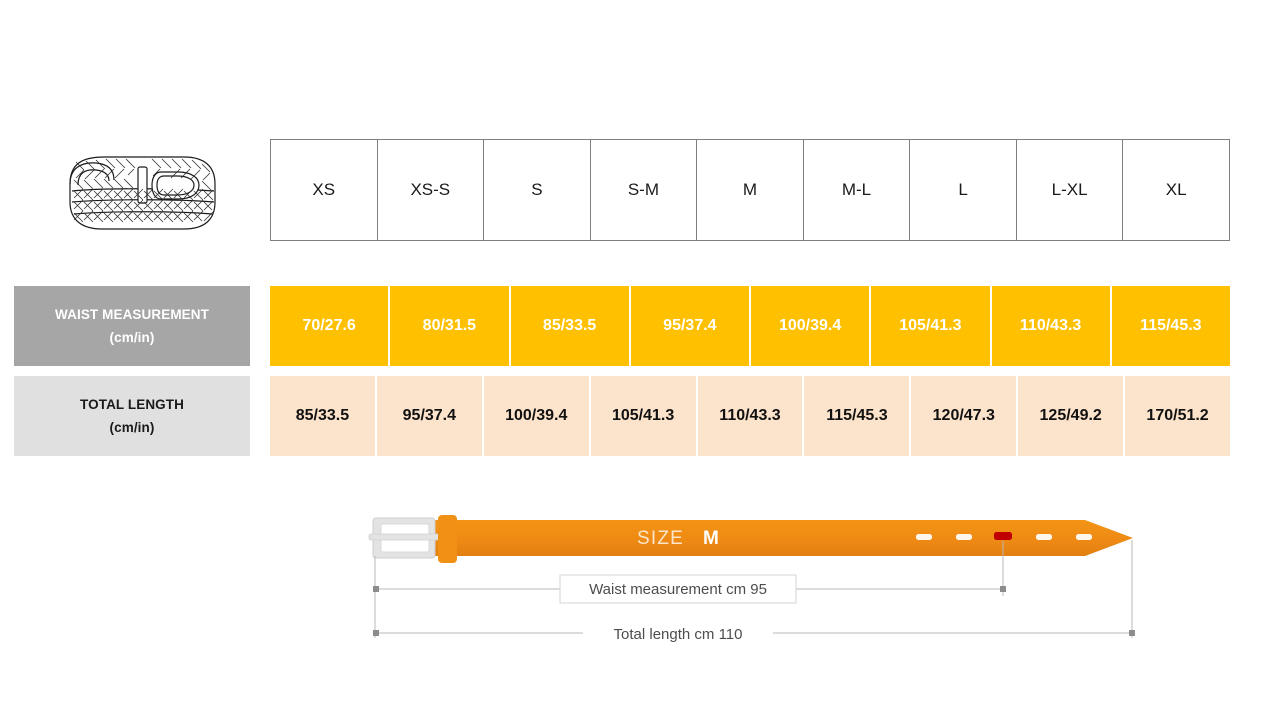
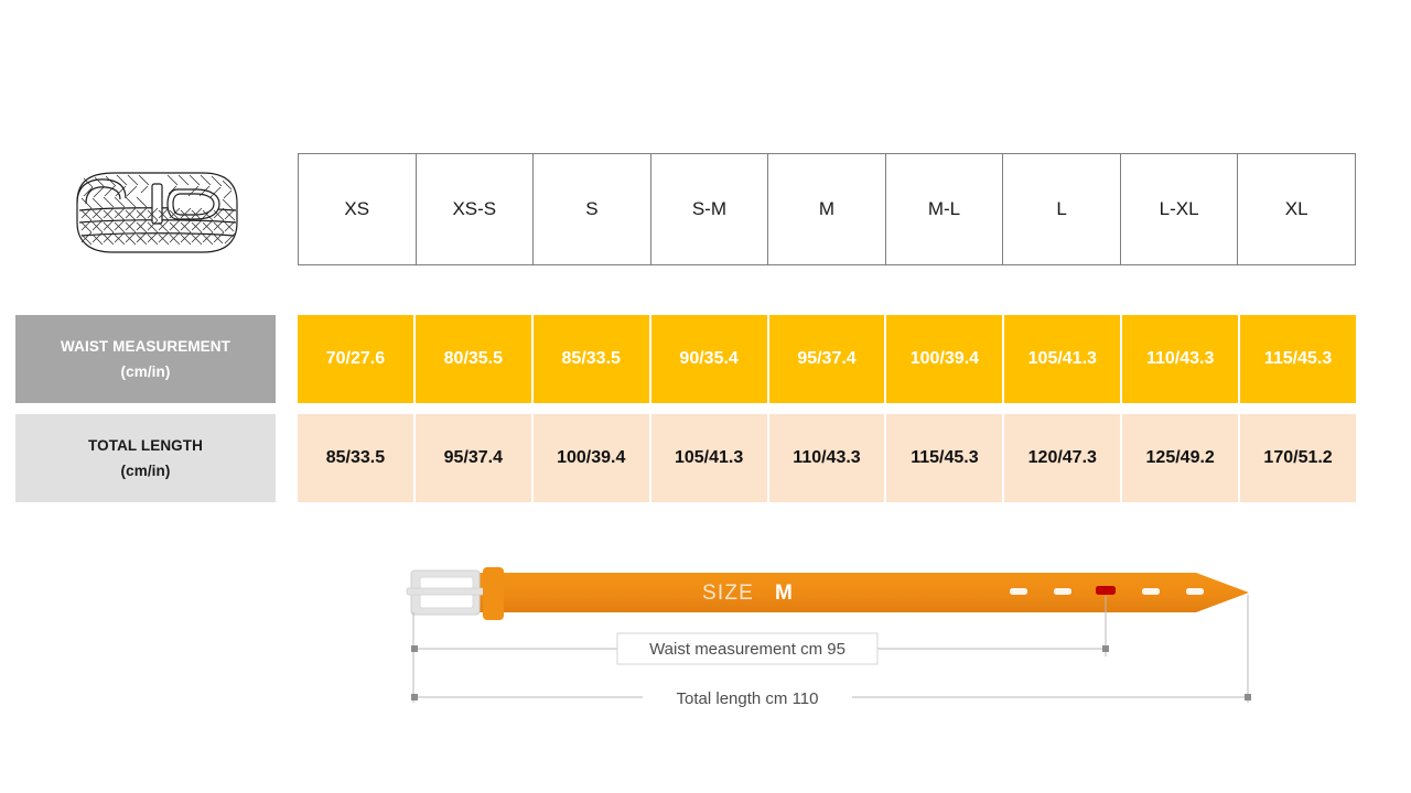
  XS	XS-S	S	S-M	M	M-L	L	L-XL	XL
  WAIST MEASUREMENT
  (cm/in)
  70/27.6
- 80/31.5
+ 80/35.5
  85/33.5
+ 90/35.4
  95/37.4
  100/39.4
  105/41.3
  110/43.3
  115/45.3
  TOTAL LENGTH
  (cm/in)
  85/33.5
  95/37.4
  100/39.4
  105/41.3
  110/43.3
  115/45.3
  120/47.3
  125/49.2
  170/51.2
  SIZE
  M
  Waist measurement cm 95
  Total length cm 110
